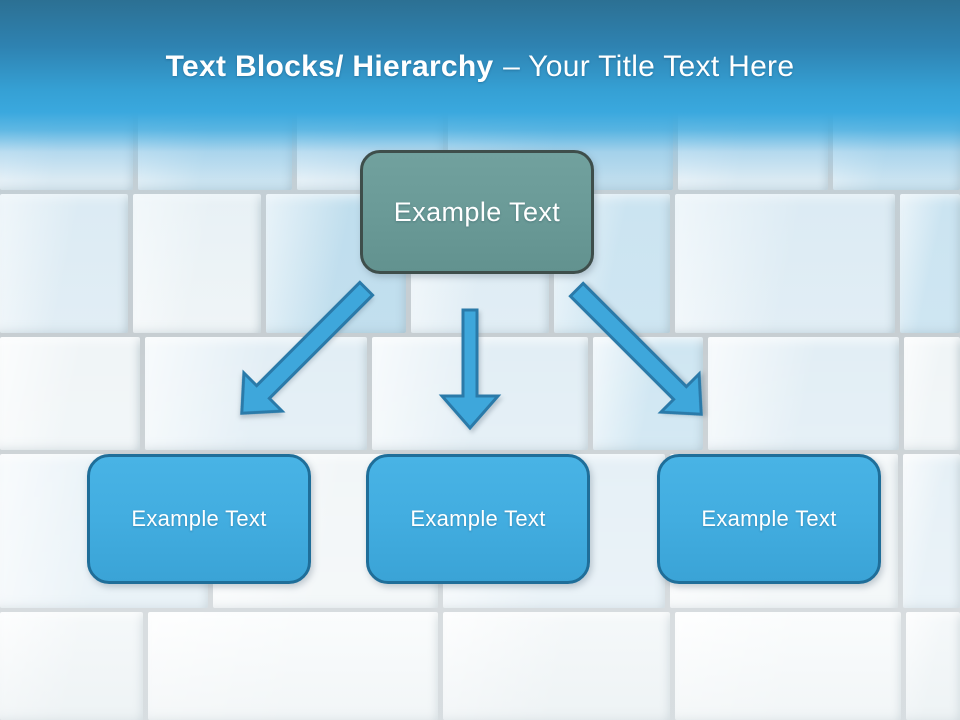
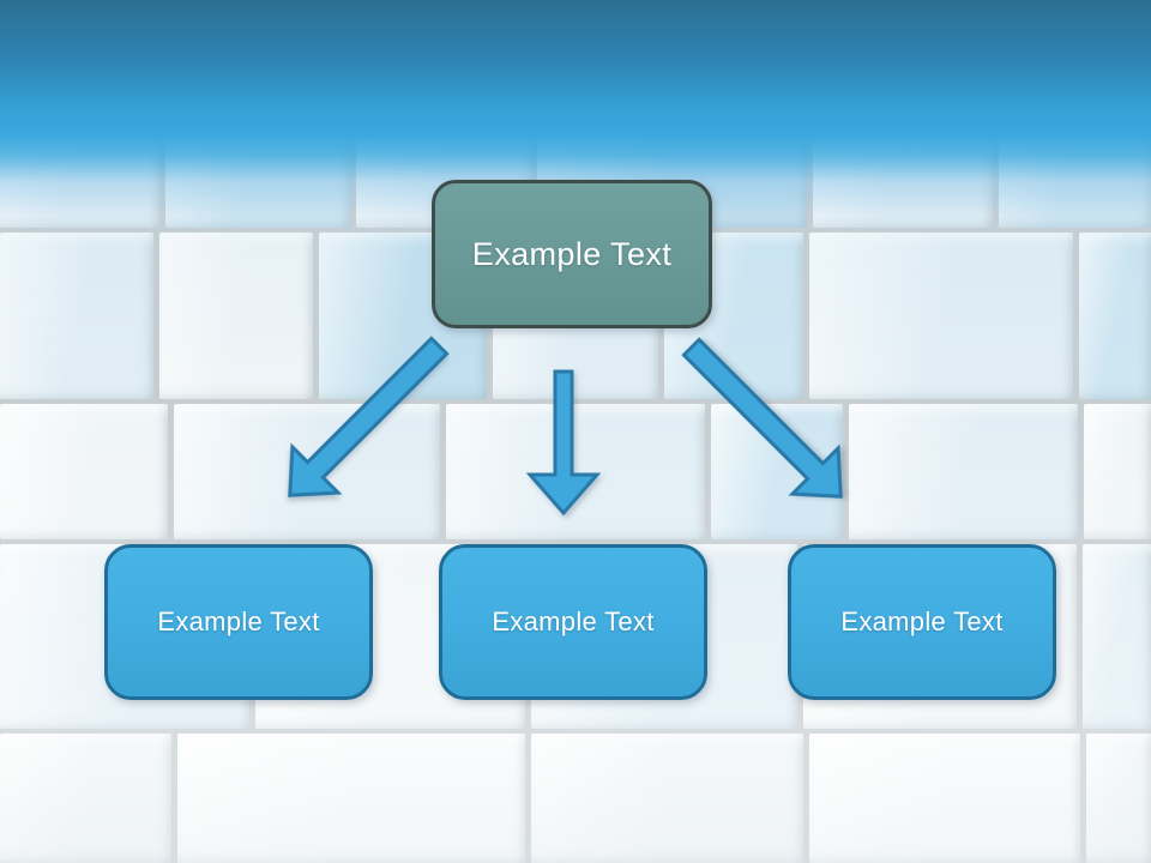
- Text Blocks/ Hierarchy – Your Title Text Here
  Example Text
  Example Text
  Example Text
  Example Text
